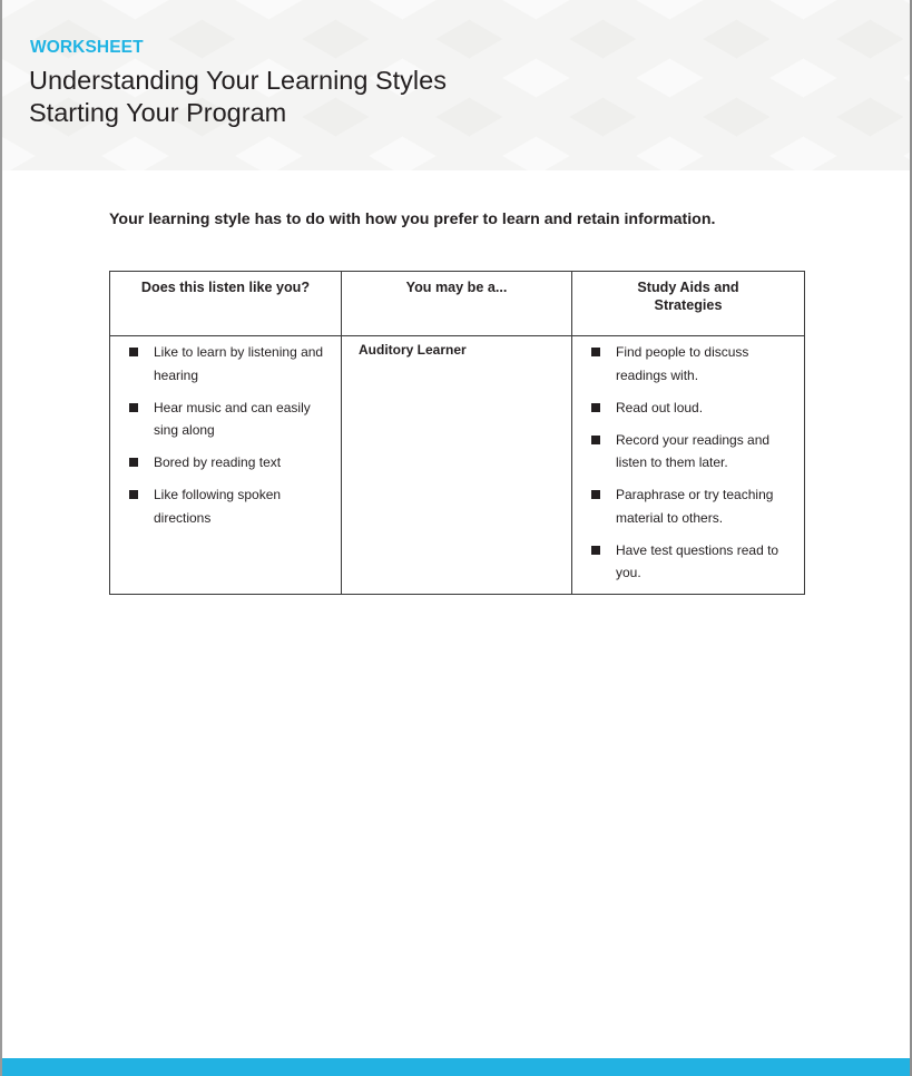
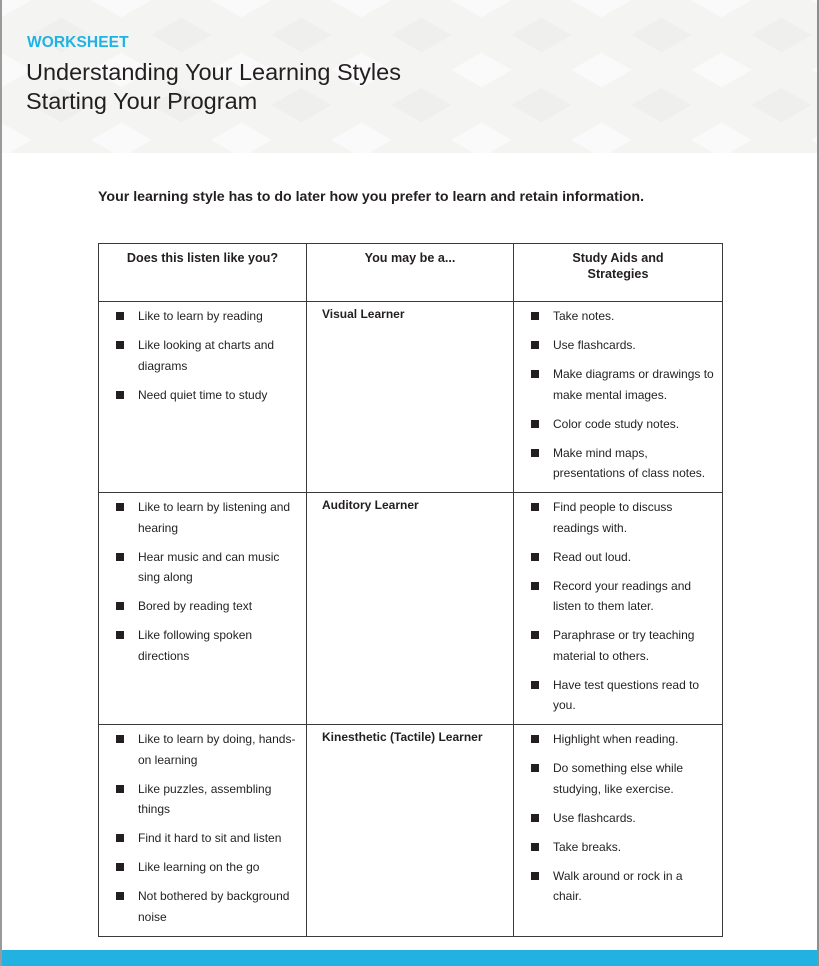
  WORKSHEET
  Understanding Your Learning Styles
  Starting Your Program
- Your learning style has to do with how you prefer to learn and retain information.
+ Your learning style has to do later how you prefer to learn and retain information.
  Does this listen like you?	You may be a...	Study Aids and Strategies
+ Like to learn by reading Like looking at charts and diagrams Need quiet time to study	Visual Learner	Take notes. Use flashcards. Make diagrams or drawings to make mental images. Color code study notes. Make mind maps, presentations of class notes.
- Like to learn by listening and hearing Hear music and can easily sing along Bored by reading text Like following spoken directions	Auditory Learner	Find people to discuss readings with. Read out loud. Record your readings and listen to them later. Paraphrase or try teaching material to others. Have test questions read to you.
+ Like to learn by listening and hearing Hear music and can music sing along Bored by reading text Like following spoken directions	Auditory Learner	Find people to discuss readings with. Read out loud. Record your readings and listen to them later. Paraphrase or try teaching material to others. Have test questions read to you.
+ Like to learn by doing, hands-on learning Like puzzles, assembling things Find it hard to sit and listen Like learning on the go Not bothered by background noise	Kinesthetic (Tactile) Learner	Highlight when reading. Do something else while studying, like exercise. Use flashcards. Take breaks. Walk around or rock in a chair.
